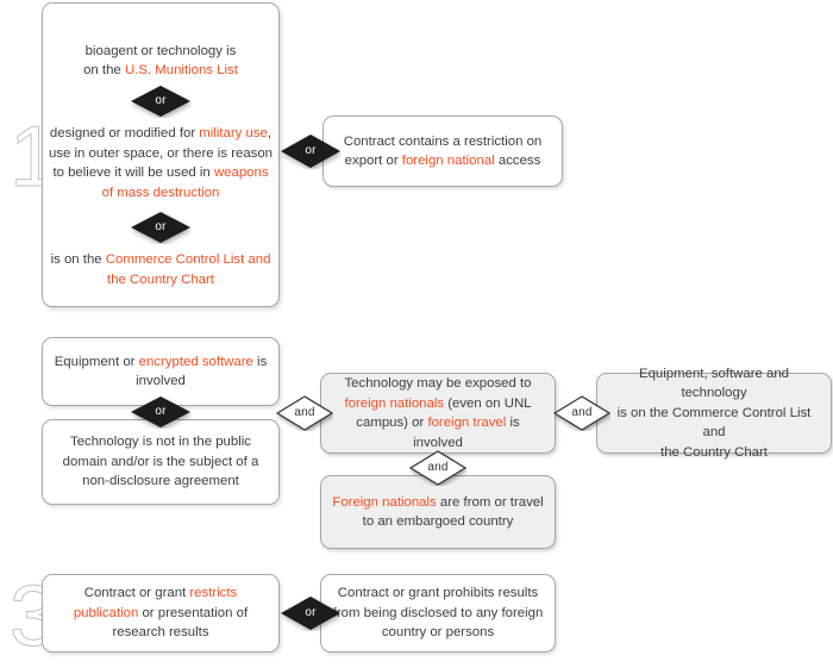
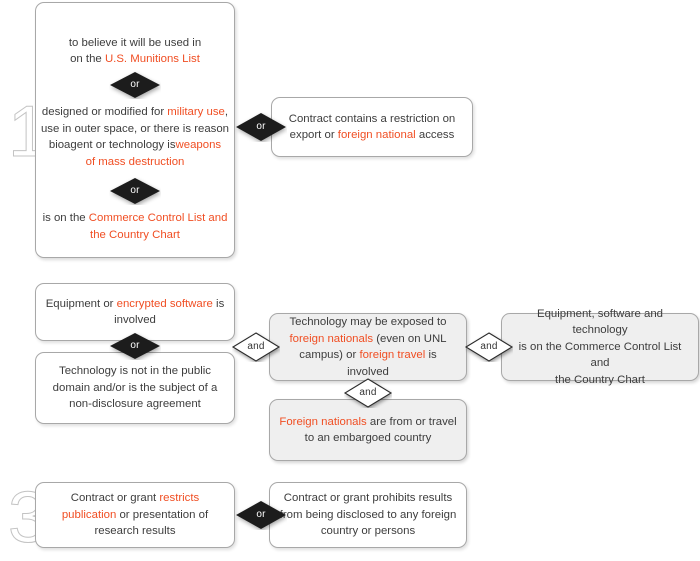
  1
- bioagent or technology is
+ to believe it will be used in
  on the U.S. Munitions List
  or
  designed or modified for military use,
  use in outer space, or there is reason
- to believe it will be used in weapons
+ bioagent or technology isweapons
  of mass destruction
  or
  is on the Commerce Control List and
  the Country Chart
  or
  Contract contains a restriction on
  export or foreign national access
  Equipment or encrypted software is
  involved
  or
  Technology is not in the public
  domain and/or is the subject of a
  non-disclosure agreement
  and
  Technology may be exposed to
  foreign nationals (even on UNL
  campus) or foreign travel is involved
  and
  Foreign nationals are from or travel
  to an embargoed country
  and
  Equipment, software and technology
  is on the Commerce Control List and
  the Country Chart
  3
  Contract or grant restricts
  publication or presentation of
  research results
  or
  Contract or grant prohibits results
  om being disclosed to any foreign
  country or persons
